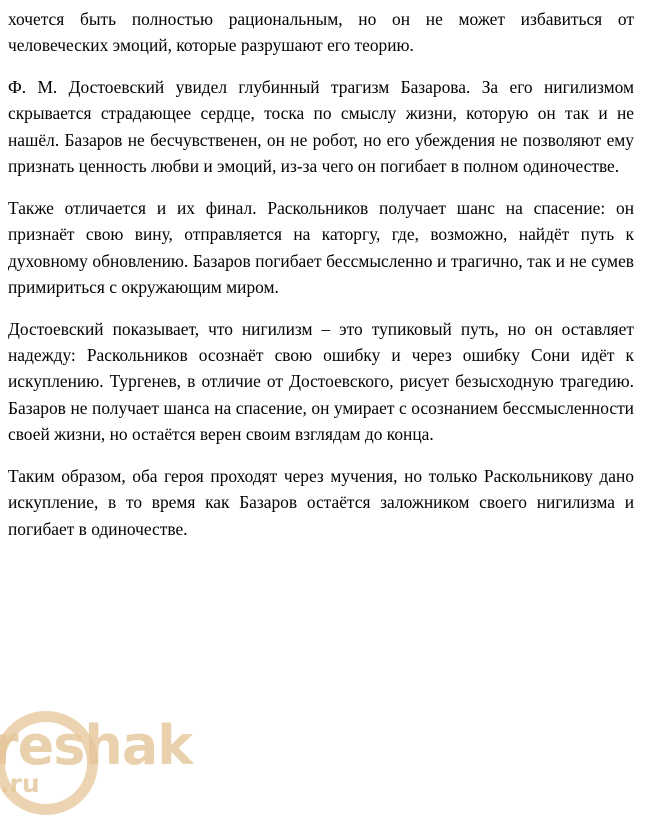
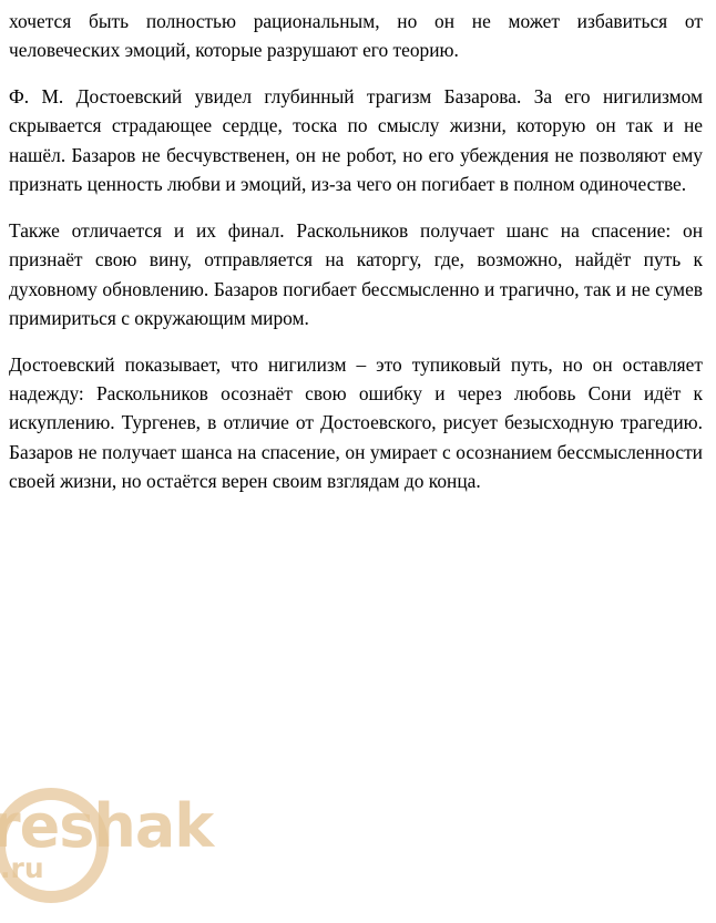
  хочется быть полностью рациональным, но он не может избавиться от человеческих эмоций, которые разрушают его теорию.
  Ф. М. Достоевский увидел глубинный трагизм Базарова. За его нигилизмом скрывается страдающее сердце, тоска по смыслу жизни, которую он так и не нашёл. Базаров не бесчувственен, он не робот, но его убеждения не позволяют ему признать ценность любви и эмоций, из-за чего он погибает в полном одиночестве.
  Также отличается и их финал. Раскольников получает шанс на спасение: он признаёт свою вину, отправляется на каторгу, где, возможно, найдёт путь к духовному обновлению. Базаров погибает бессмысленно и трагично, так и не сумев примириться с окружающим миром.
- Достоевский показывает, что нигилизм – это тупиковый путь, но он оставляет надежду: Раскольников осознаёт свою ошибку и через ошибку Сони идёт к искуплению. Тургенев, в отличие от Достоевского, рисует безысходную трагедию. Базаров не получает шанса на спасение, он умирает с осознанием бессмысленности своей жизни, но остаётся верен своим взглядам до конца.
+ Достоевский показывает, что нигилизм – это тупиковый путь, но он оставляет надежду: Раскольников осознаёт свою ошибку и через любовь Сони идёт к искуплению. Тургенев, в отличие от Достоевского, рисует безысходную трагедию. Базаров не получает шанса на спасение, он умирает с осознанием бессмысленности своей жизни, но остаётся верен своим взглядам до конца.
- Таким образом, оба героя проходят через мучения, но только Раскольникову дано искупление, в то время как Базаров остаётся заложником своего нигилизма и погибает в одиночестве.
  reshak
  .ru
